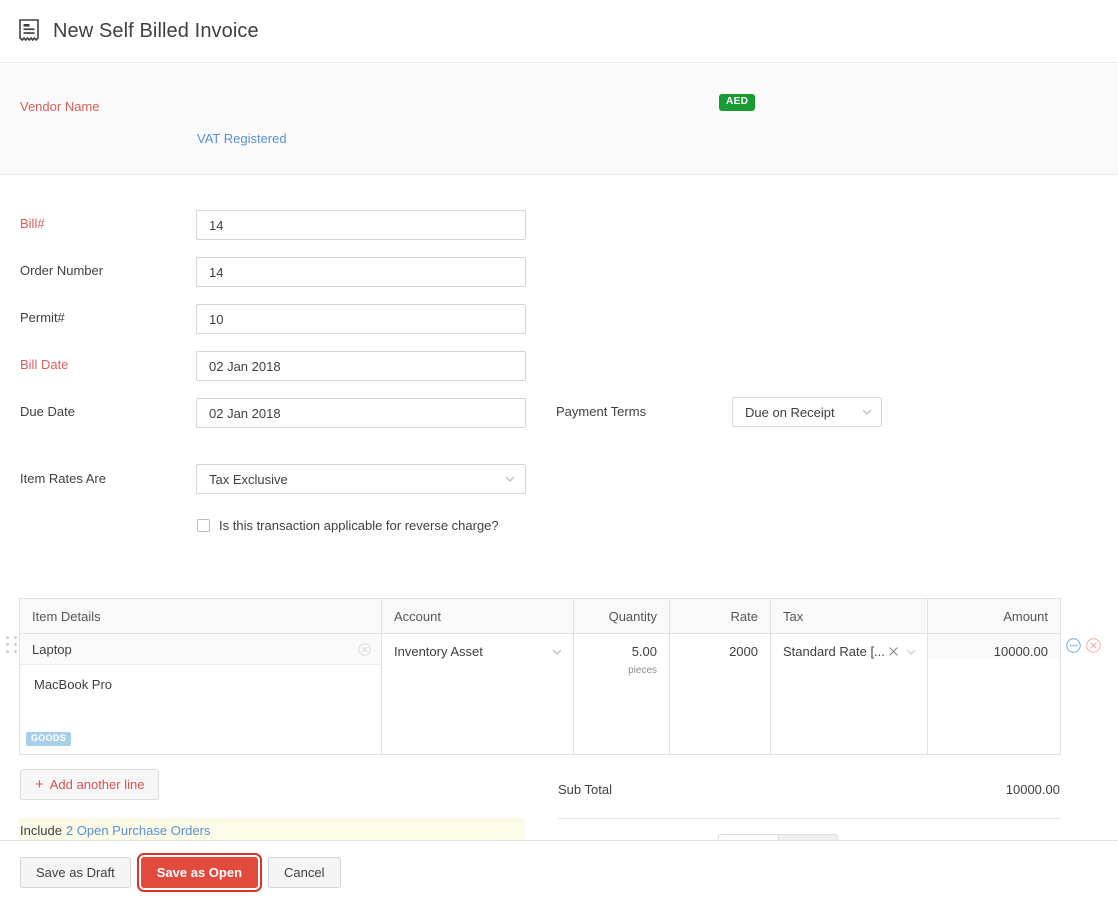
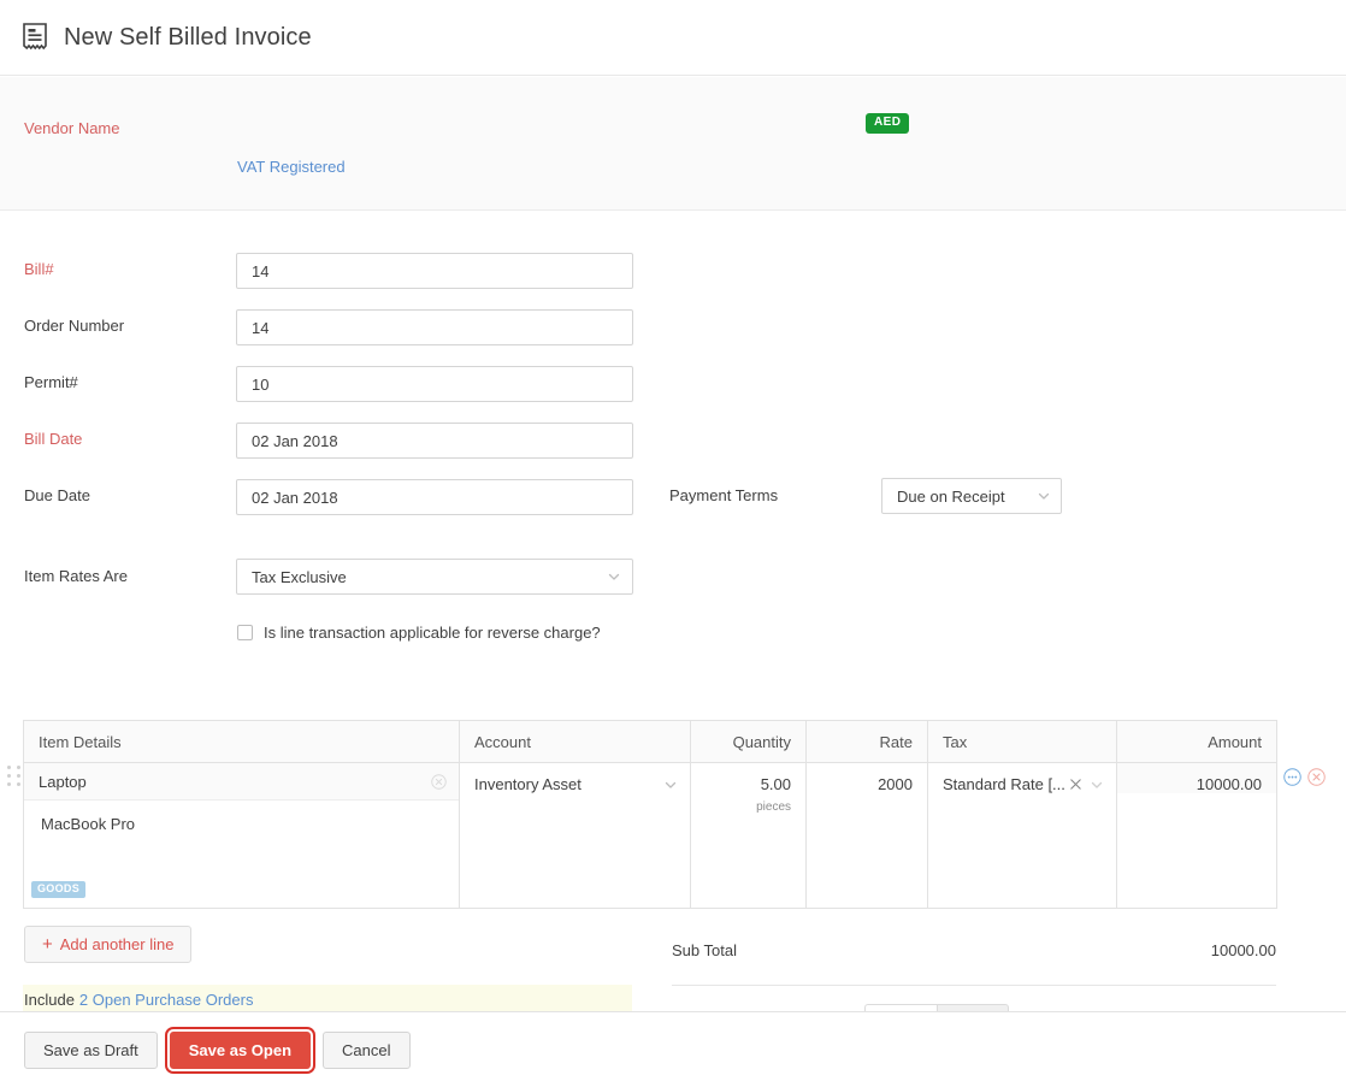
  New Self Billed Invoice
  Vendor Name
  VAT Registered
  AED
  Bill#
  14
  Order Number
  14
  Permit#
  10
  Bill Date
  02 Jan 2018
  Due Date
  02 Jan 2018
  Payment Terms
  Due on Receipt
  Item Rates Are
  Tax Exclusive
- Is this transaction applicable for reverse charge?
+ Is line transaction applicable for reverse charge?
  Item Details	Account	Quantity	Rate	Tax	Amount
  Laptop MacBook Pro GOODS	Inventory Asset	5.00 pieces	2000	Standard Rate [...	10000.00
  +
  Add another line
  Include
  2 Open Purchase Orders
  Sub Total
  10000.00
  Save as Draft
  Save as Open
  Cancel
